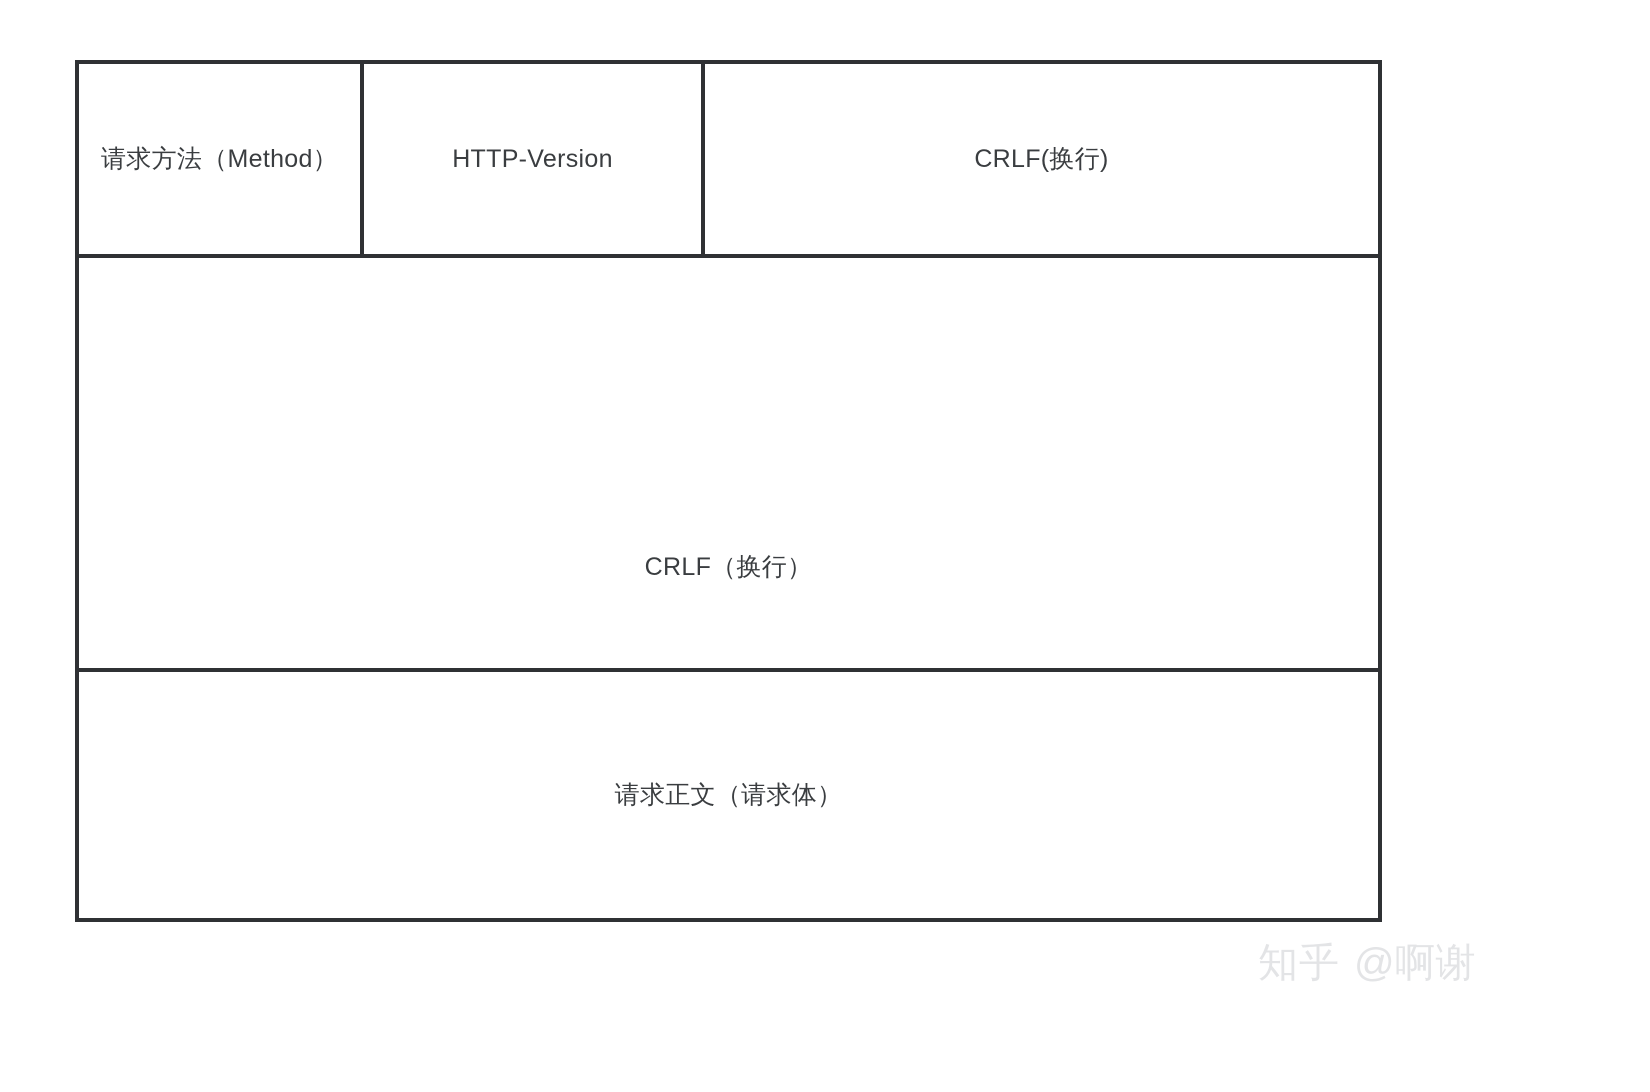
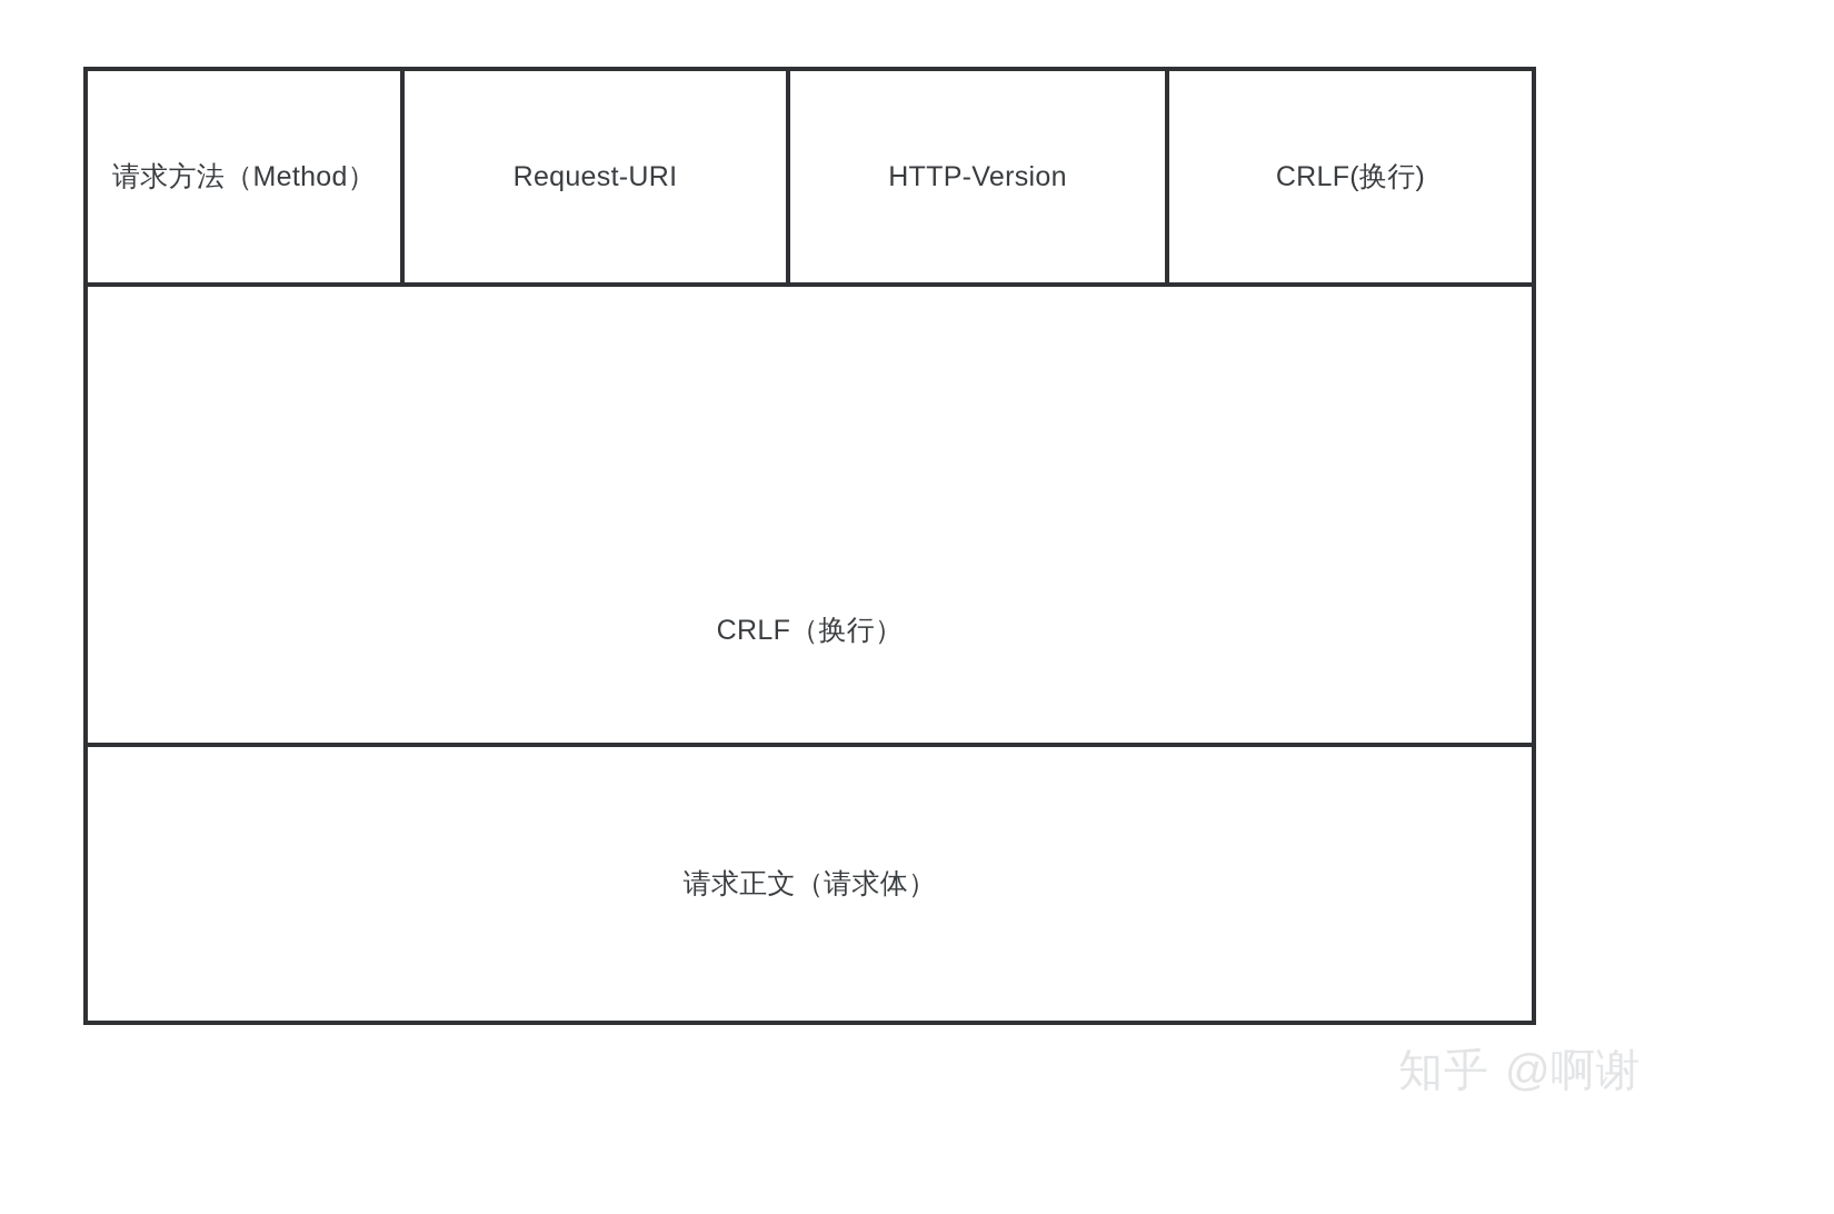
  请求方法（Method）
+ Request-URI
  HTTP-Version
  CRLF(换行)
  CRLF（换行）
  请求正文（请求体）
  知乎
  @啊谢
